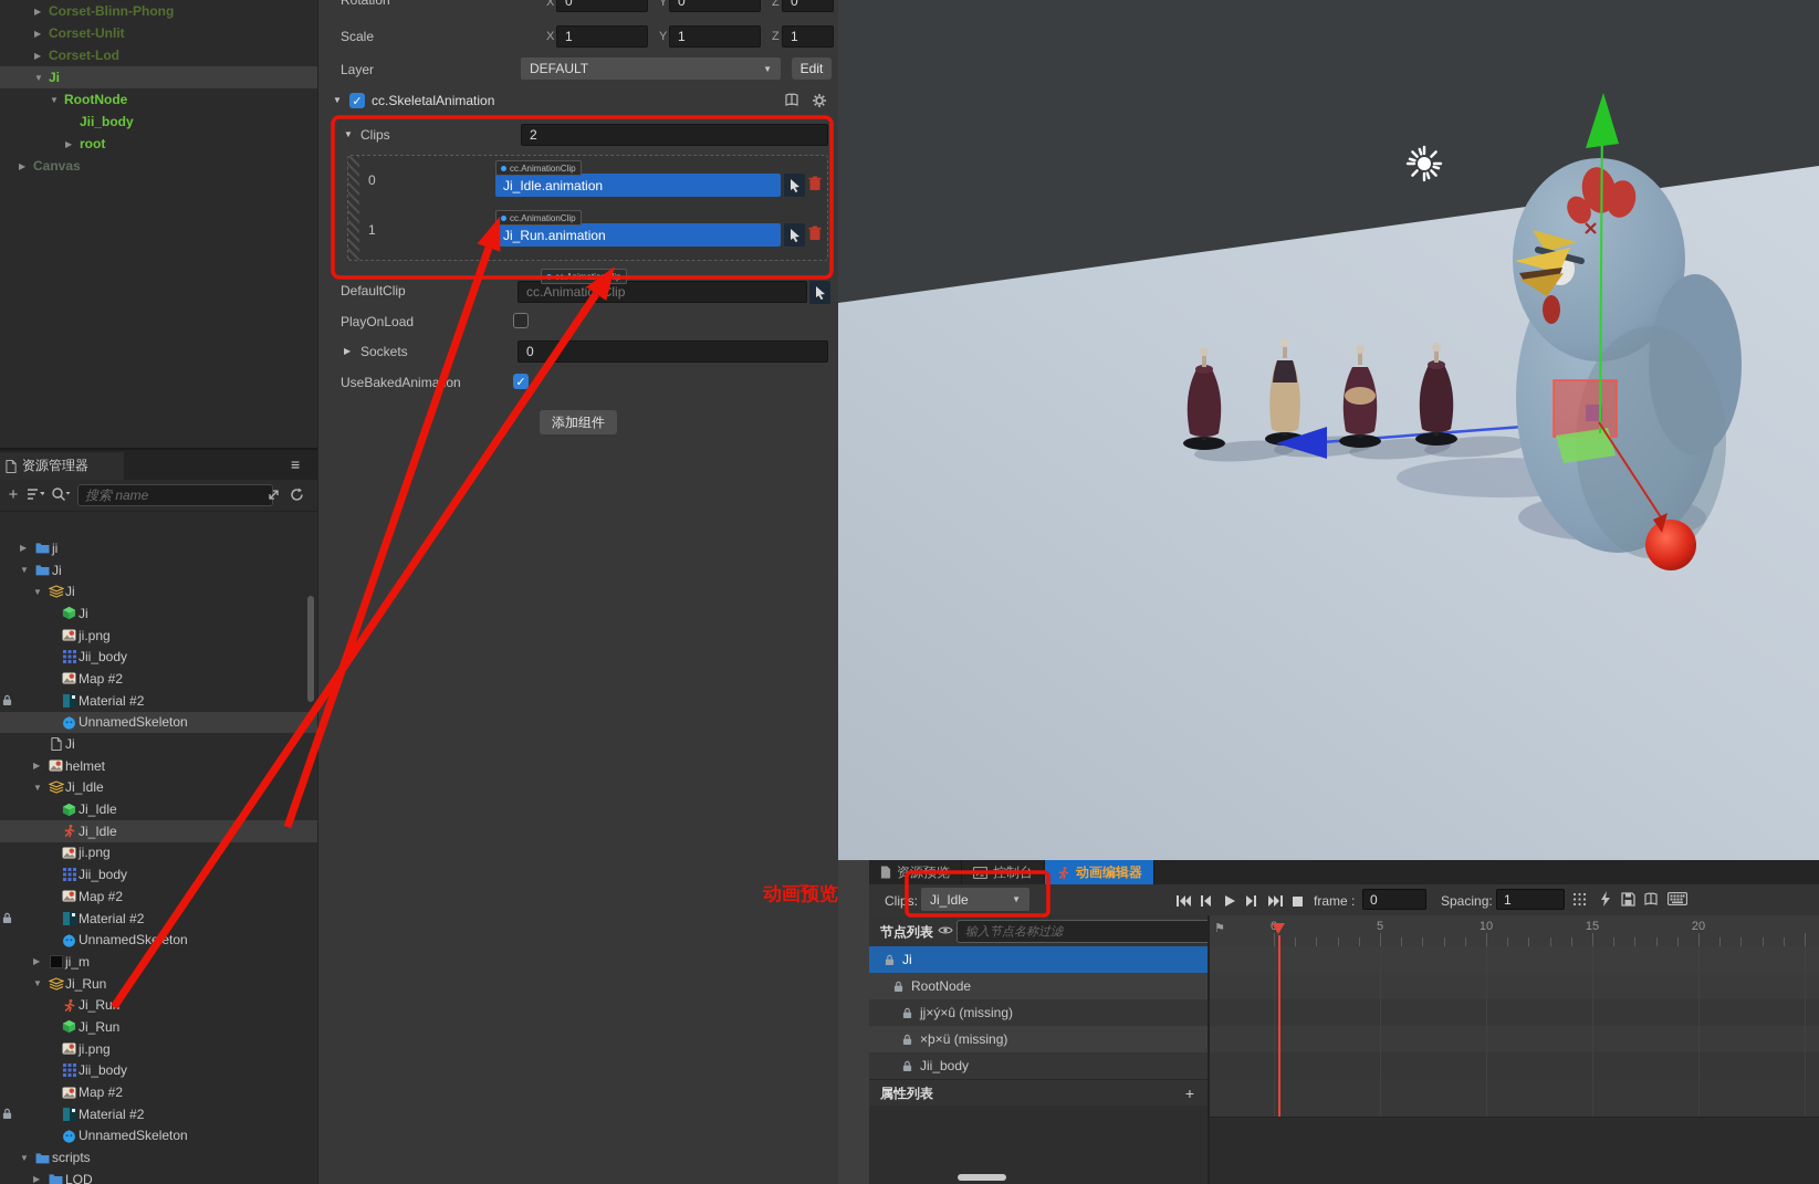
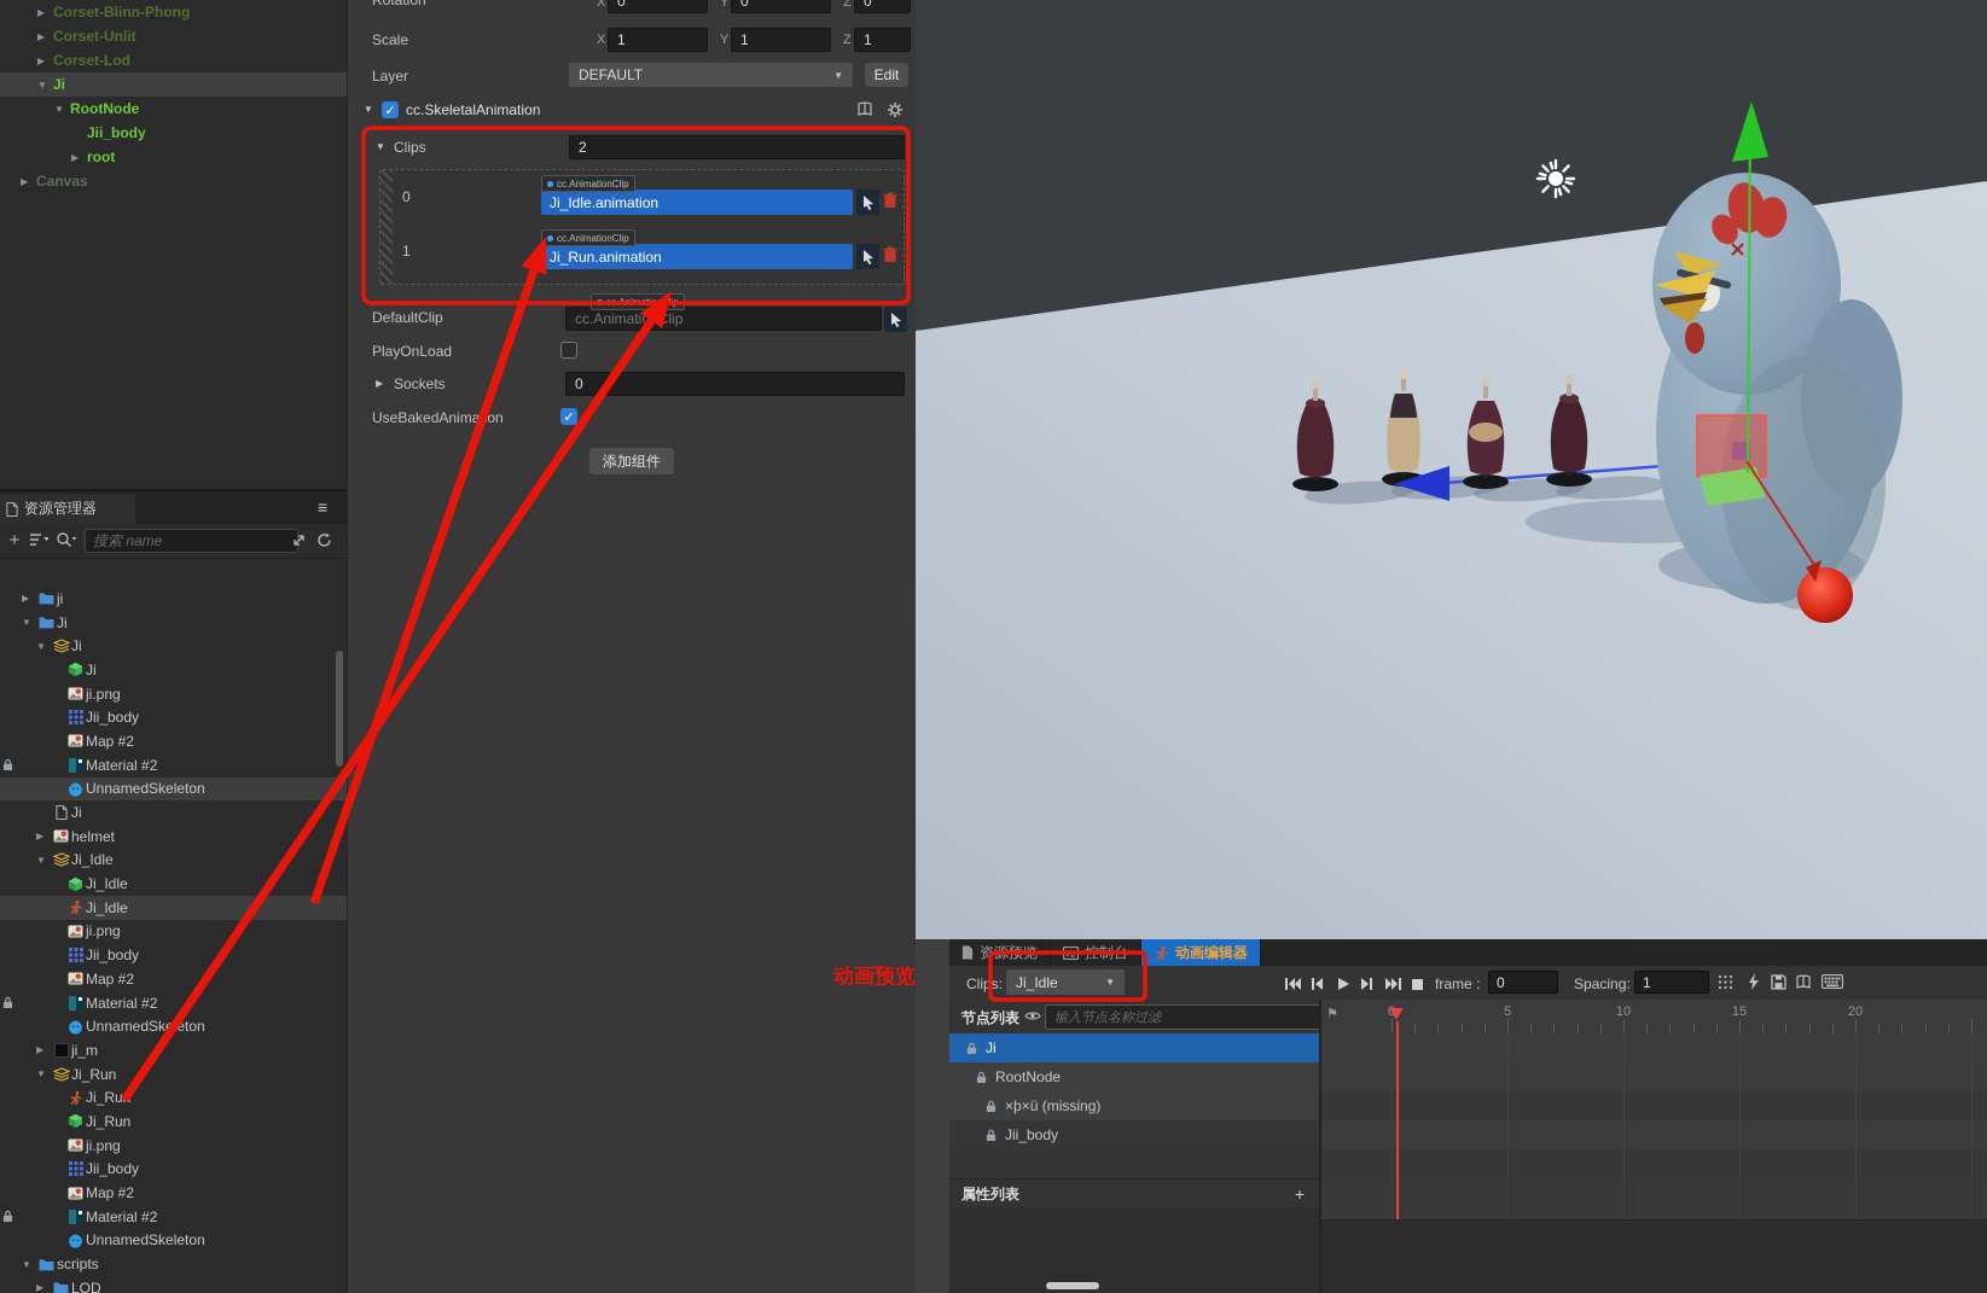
  ▶
  Corset-Blinn-Phong
  ▶
  Corset-Unlit
  ▶
  Corset-Lod
  ▼
  Ji
  ▼
  RootNode
  Jii_body
  ▶
  root
  ▶
  Canvas
  资源管理器
  ≡
  +
  搜索 name
  ▶
  ji
  ▼
  Ji
  ▼
  Ji
  Ji
  ji.png
  Jii_body
  Map #2
  Material #2
  UnnamedSkeleton
  Ji
  ▶
  helmet
  ▼
  Ji_Idle
  Ji_Idle
  Ji_Idle
  ji.png
  Jii_body
  Map #2
  Material #2
  UnnamedSketon
  ▶
  ji_m
  ▼
  Ji_Run
  Ji_Ru
  Ji_Run
  ji.png
  Jii_body
  Map #2
  Material #2
  UnnamedSkeleton
  ▼
  scripts
  ▶
  LOD
  Rotation
  X
  0
  Y
  0
  Z
  0
  Scale
  X
  1
  Y
  1
  Z
  1
  Layer
  DEFAULT
  ▼
  Edit
  ▼
  ✓
  cc.SkeletalAnimation
  ▼
  Clips
  2
  0
  cc.AnimationClip
  Ji_Idle.animation
  1
  cc.AnimationClip
  Ji_Run.animation
  DefaultClip
  cc.Animatiolip
  PlayOnLoad
  ▶
  Sockets
  0
  UseBakedAnimaon
  ✓
  添加组件
  动画编辑器
  Clips:
  Ji_Idle
  ▼
  frame :
  0
  Spacing:
  1
  节点列表
  输入节点名称过滤
  Ji
  RootNode
- jj×ý×û (missing)
  ×þ×ü (missing)
  Jii_body
  属性列表
  +
  ⚑
  5
  10
  15
  20
  动画预览
